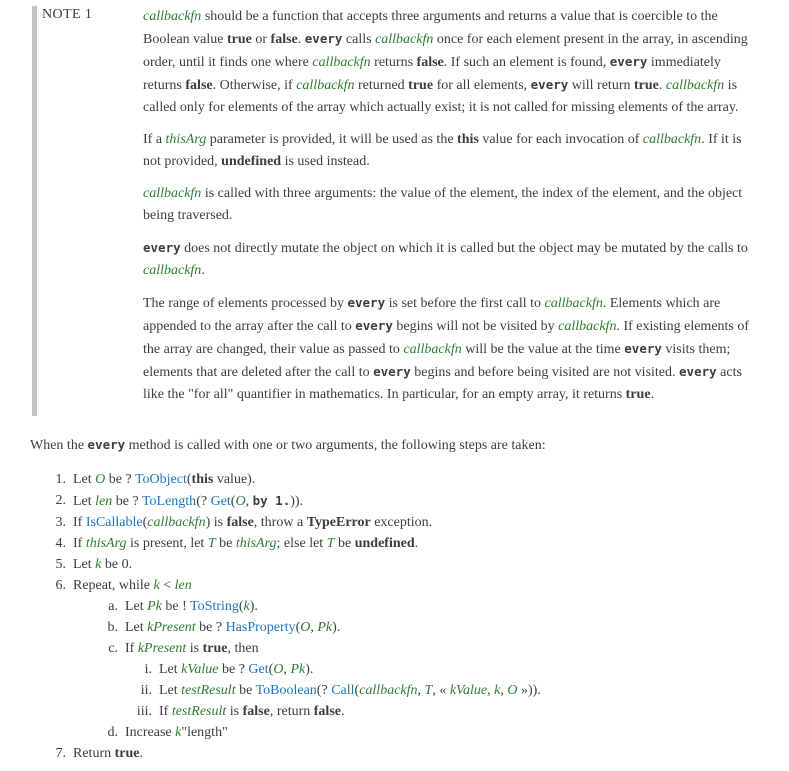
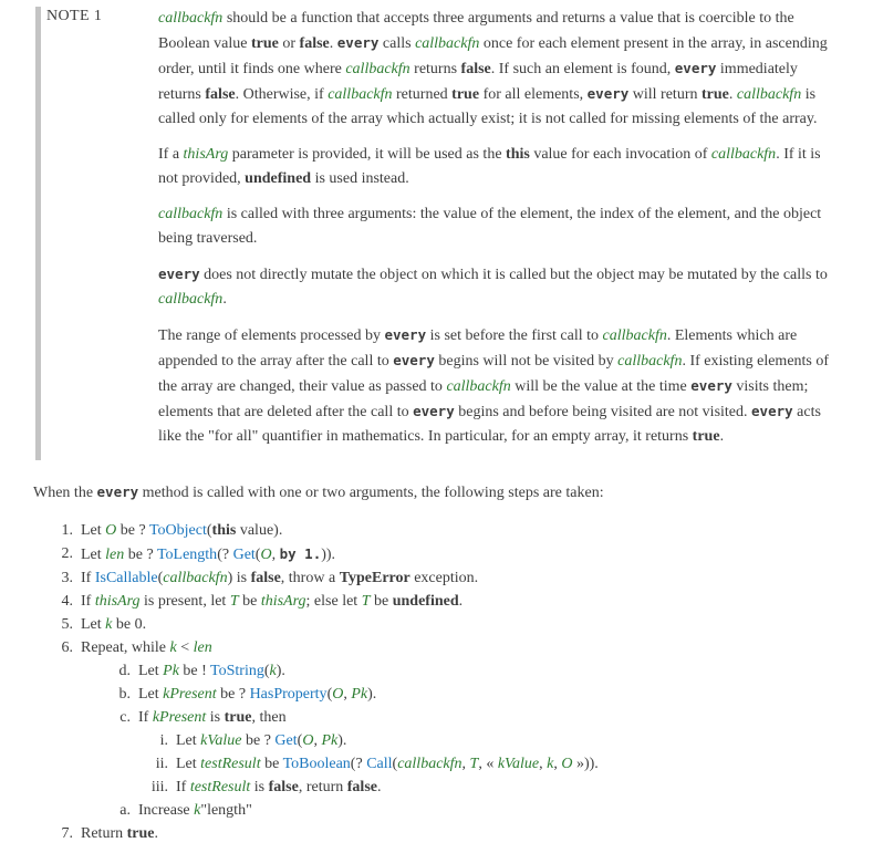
  NOTE 1
  callbackfn should be a function that accepts three arguments and returns a value that is coercible to the Boolean value true or false. every calls callbackfn once for each element present in the array, in ascending order, until it finds one where callbackfn returns false. If such an element is found, every immediately returns false. Otherwise, if callbackfn returned true for all elements, every will return true. callbackfn is called only for elements of the array which actually exist; it is not called for missing elements of the array.
  If a thisArg parameter is provided, it will be used as the this value for each invocation of callbackfn. If it is not provided, undefined is used instead.
  callbackfn is called with three arguments: the value of the element, the index of the element, and the object being traversed.
  every does not directly mutate the object on which it is called but the object may be mutated by the calls to callbackfn.
  The range of elements processed by every is set before the first call to callbackfn. Elements which are appended to the array after the call to every begins will not be visited by callbackfn. If existing elements of the array are changed, their value as passed to callbackfn will be the value at the time every visits them; elements that are deleted after the call to every begins and before being visited are not visited. every acts like the "for all" quantifier in mathematics. In particular, for an empty array, it returns true.
  When the every method is called with one or two arguments, the following steps are taken:
  1.
  Let O be ? ToObject(this value).
  2.
  Let len be ? ToLength(? Get(O, by 1.)).
  3.
  If IsCallable(callbackfn) is false, throw a TypeError exception.
  4.
  If thisArg is present, let T be thisArg; else let T be undefined.
  5.
  Let k be 0.
  6.
  Repeat, while k < len
- a.
+ d.
  Let Pk be ! ToString(k).
  b.
  Let kPresent be ? HasProperty(O, Pk).
  c.
  If kPresent is true, then
  i.
  Let kValue be ? Get(O, Pk).
  ii.
  Let testResult be ToBoolean(? Call(callbackfn, T, « kValue, k, O »)).
  iii.
  If testResult is false, return false.
- d.
+ a.
  Increase k"length"
  7.
  Return true.
